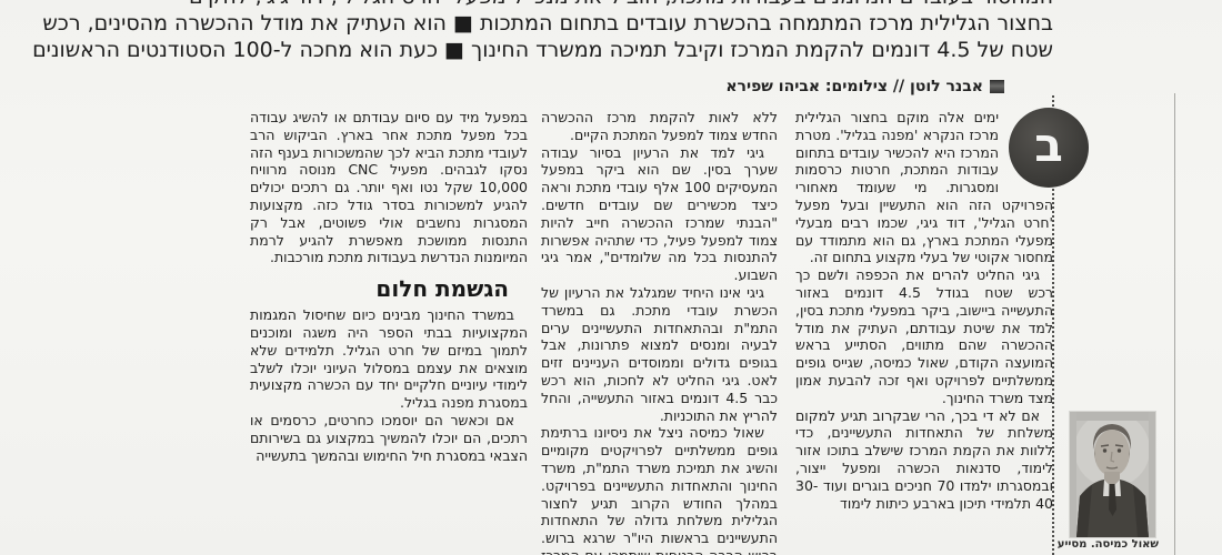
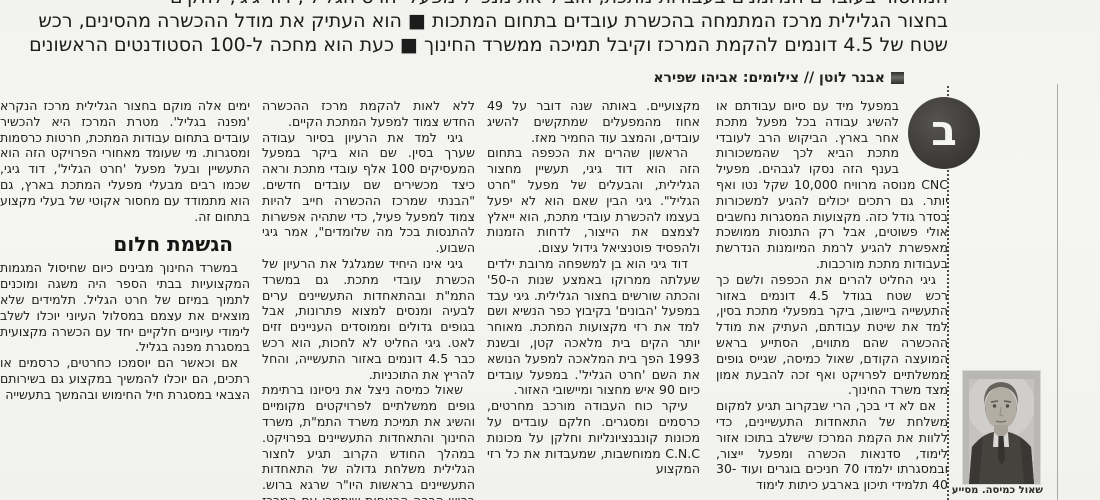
  בחצור הגלילית מרכז המתמחה בהכשרת עובדים בתחום המתכות ■ הוא העתיק את מודל ההכשרה מהסינים, רכש
  שטח של 4.5 דונמים להקמת המרכז וקיבל תמיכה ממשרד החינוך ■ כעת הוא מחכה ל-100 הסטודנטים הראשונים
  אבנר לוטן // צילומים: אביהו שפירא
- ימים אלה מוקם בחצור הגלילית מרכז הנקרא 'מפנה בגליל'. מטרת המרכז היא להכשיר עובדים בתחום עבודות המתכת, חרטות כרסמות ומסגרות. מי שעומד מאחורי הפרויקט הזה הוא התעשיין ובעל מפעל 'חרט הגליל', דוד גיגי, שכמו רבים מבעלי מפעלי המתכת בארץ, גם הוא מתמודד עם מחסור אקוטי של בעלי מקצוע בתחום זה.
+ במפעל מיד עם סיום עבודתם או להשיג עבודה בכל מפעל מתכת אחר בארץ. הביקוש הרב לעובדי מתכת הביא לכך שהמשכורות בענף הזה נסקו לגבהים. מפעיל CNC מנוסה מרוויח 10,000 שקל נטו ואף יותר. גם רתכים יכולים להגיע למשכורות בסדר גודל כזה. מקצועות המסגרות נחשבים אולי פשוטים, אבל רק התנסות ממושכת מאפשרת להגיע לרמת המיומנות הנדרשת בעבודות מתכת מורכבות.
  גיגי החליט להרים את הכפפה ולשם כך רכש שטח בגודל 4.5 דונמים באזור התעשייה ביישוב, ביקר במפעלי מתכת בסין, למד את שיטת עבודתם, העתיק את מודל ההכשרה שהם מתווים, הסתייע בראש המועצה הקודם, שאול כמיסה, שגייס גופים ממשלתיים לפרויקט ואף זכה להבעת אמון מצד משרד החינוך.
  אם לא די בכך, הרי שבקרוב תגיע למקום משלחת של התאחדות התעשיינים, כדי ללוות את הקמת המרכז שישלב בתוכו אזור לימוד, סדנאות הכשרה ומפעל ייצור, ובמסגרתו ילמדו 70 חניכים בוגרים ועוד 30-40 תלמידי תיכון בארבע כיתות לימוד
+ מקצועיים. באותה שנה דובר על 49 אחוז מהמפעלים שמתקשים להשיג עובדים, והמצב עוד החמיר מאז.
+ הראשון שהרים את הכפפה בתחום הזה הוא דוד גיגי, תעשיין מחצור הגלילית, והבעלים של מפעל "חרט הגליל". גיגי הבין שאם הוא לא יפעל בעצמו להכשרת עובדי מתכת, הוא ייאלץ לצמצם את הייצור, לדחות הזמנות ולהפסיד פוטנציאל גידול עצום.
+ דוד גיגי הוא בן למשפחה מרובת ילדים שעלתה ממרוקו באמצע שנות ה-50' והכתה שורשים בחצור הגלילית. גיגי עבד במפעל 'הבונים' בקיבוץ כפר הנשיא ושם למד את רזי מקצועות המתכת. מאוחר יותר הקים בית מלאכה קטן, ובשנת 1993 הפך בית המלאכה למפעל הנושא את השם 'חרט הגליל'. במפעל עובדים כיום 90 איש מחצור ומיישובי האזור.
+ עיקר כוח העבודה מורכב מחרטים, כרסמים ומסגרים. חלקם עובדים על מכונות קונבנציונליות וחלקן על מכונות C.N.C ממוחשבות, שמעבדות את כל רזי המקצוע
  ללא לאות להקמת מרכז ההכשרה החדש צמוד למפעל המתכת הקיים.
  גיגי למד את הרעיון בסיור עבודה שערך בסין. שם הוא ביקר במפעל המעסיקים 100 אלף עובדי מתכת וראה כיצד מכשירים שם עובדים חדשים. "הבנתי שמרכז ההכשרה חייב להיות צמוד למפעל פעיל, כדי שתהיה אפשרות להתנסות בכל מה שלומדים", אמר גיגי השבוע.
  גיגי אינו היחיד שמגלגל את הרעיון של הכשרת עובדי מתכת. גם במשרד התמ"ת ובהתאחדות התעשיינים ערים לבעיה ומנסים למצוא פתרונות, אבל בגופים גדולים וממוסדים העניינים זזים לאט. גיגי החליט לא לחכות, הוא רכש כבר 4.5 דונמים באזור התעשייה, והחל להריץ את התוכניות.
  שאול כמיסה ניצל את ניסיונו ברתימת גופים ממשלתיים לפרויקטים מקומיים והשיג את תמיכת משרד התמ"ת, משרד החינוך והתאחדות התעשיינים בפרויקט. במהלך החודש הקרוב תגיע לחצור הגלילית משלחת גדולה של התאחדות התעשיינים בראשות היו"ר שרגא ברוש.
- במפעל מיד עם סיום עבודתם או להשיג עבודה בכל מפעל מתכת אחר בארץ. הביקוש הרב לעובדי מתכת הביא לכך שהמשכורות בענף הזה נסקו לגבהים. מפעיל CNC מנוסה מרוויח 10,000 שקל נטו ואף יותר. גם רתכים יכולים להגיע למשכורות בסדר גודל כזה. מקצועות המסגרות נחשבים אולי פשוטים, אבל רק התנסות ממושכת מאפשרת להגיע לרמת המיומנות הנדרשת בעבודות מתכת מורכבות.
+ ימים אלה מוקם בחצור הגלילית מרכז הנקרא 'מפנה בגליל'. מטרת המרכז היא להכשיר עובדים בתחום עבודות המתכת, חרטות כרסמות ומסגרות. מי שעומד מאחורי הפרויקט הזה הוא התעשיין ובעל מפעל 'חרט הגליל', דוד גיגי, שכמו רבים מבעלי מפעלי המתכת בארץ, גם הוא מתמודד עם מחסור אקוטי של בעלי מקצוע בתחום זה.
  הגשמת חלום
  במשרד החינוך מבינים כיום שחיסול המגמות המקצועיות בבתי הספר היה משגה ומוכנים לתמוך במיזם של חרט הגליל. תלמידים שלא מוצאים את עצמם במסלול העיוני יוכלו לשלב לימודי עיוניים חלקיים יחד עם הכשרה מקצועית במסגרת מפנה בגליל.
  אם וכאשר הם יוסמכו כחרטים, כרסמים או רתכים, הם יוכלו להמשיך במקצוע גם בשירותם הצבאי במסגרת חיל החימוש ובהמשך בתעשייה
  ב
  שאול כמיסה. מסייע
